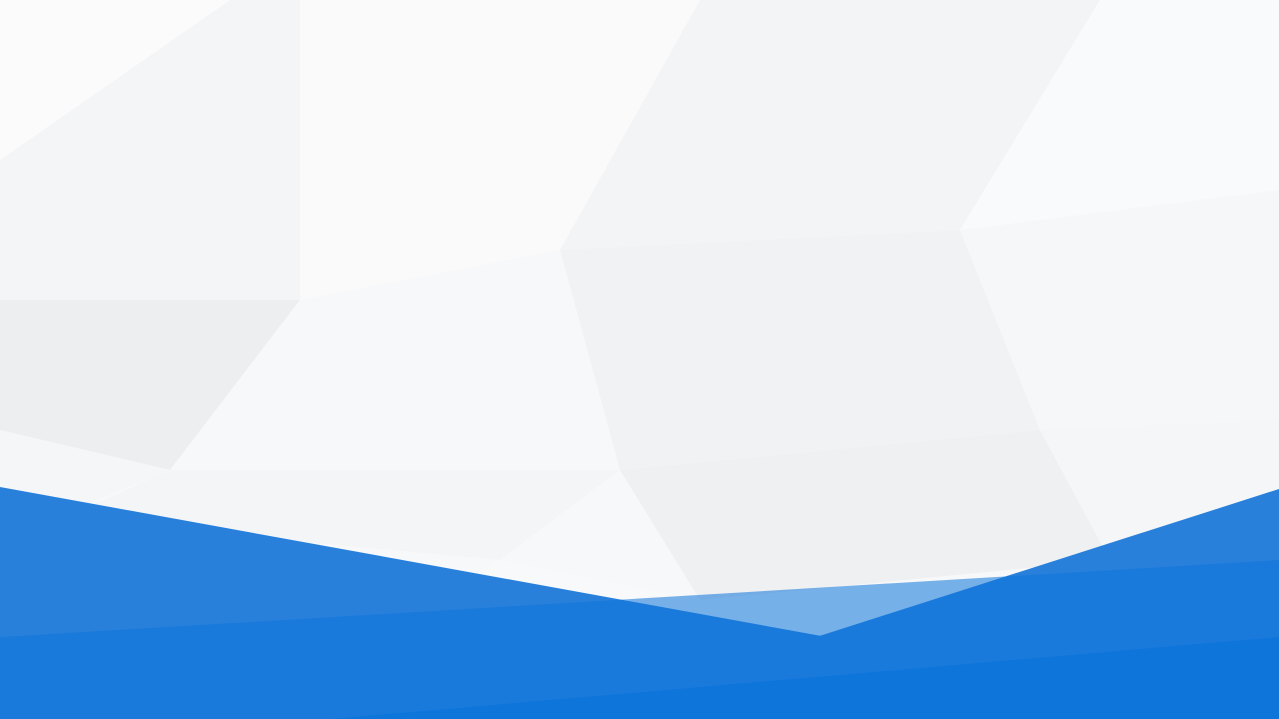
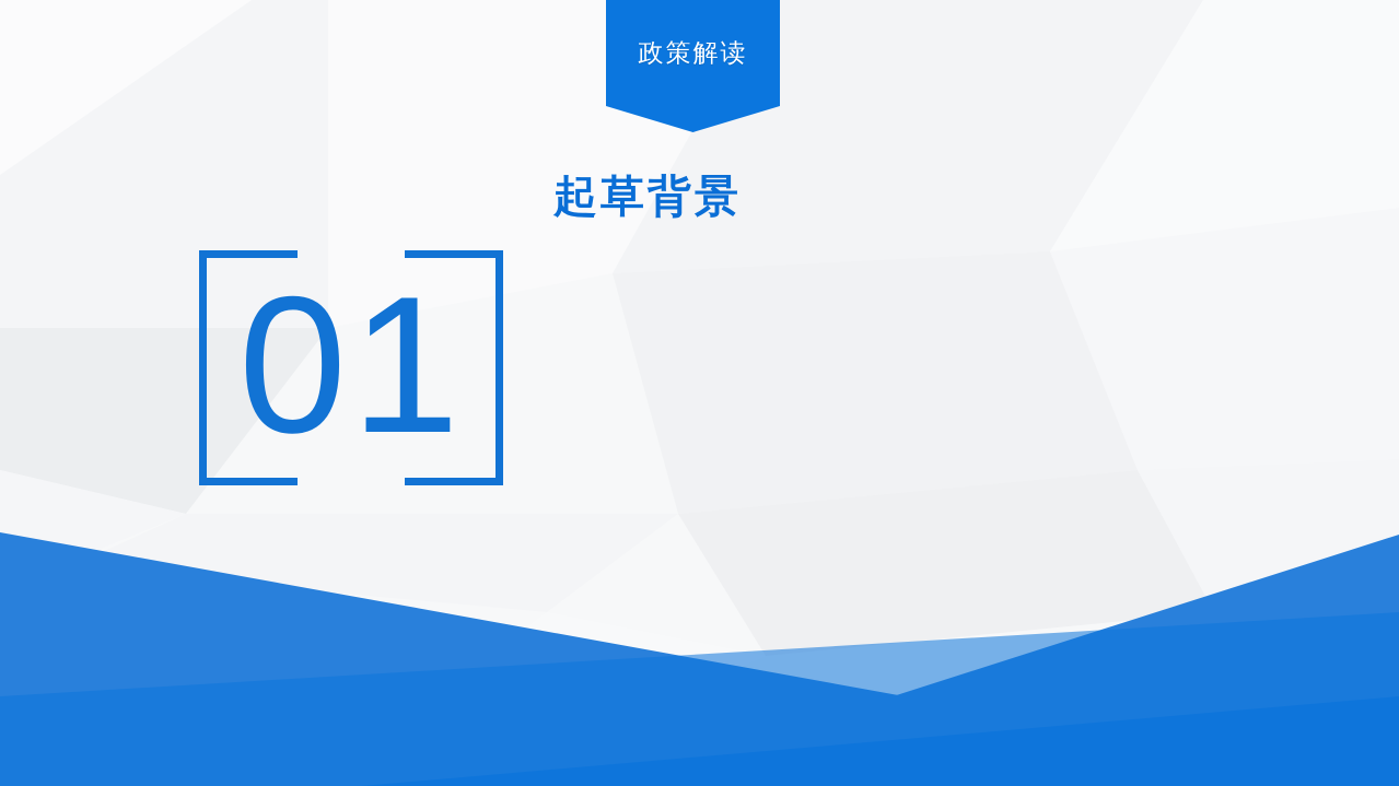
+ 政策解读
+ 起草背景
+ 01
